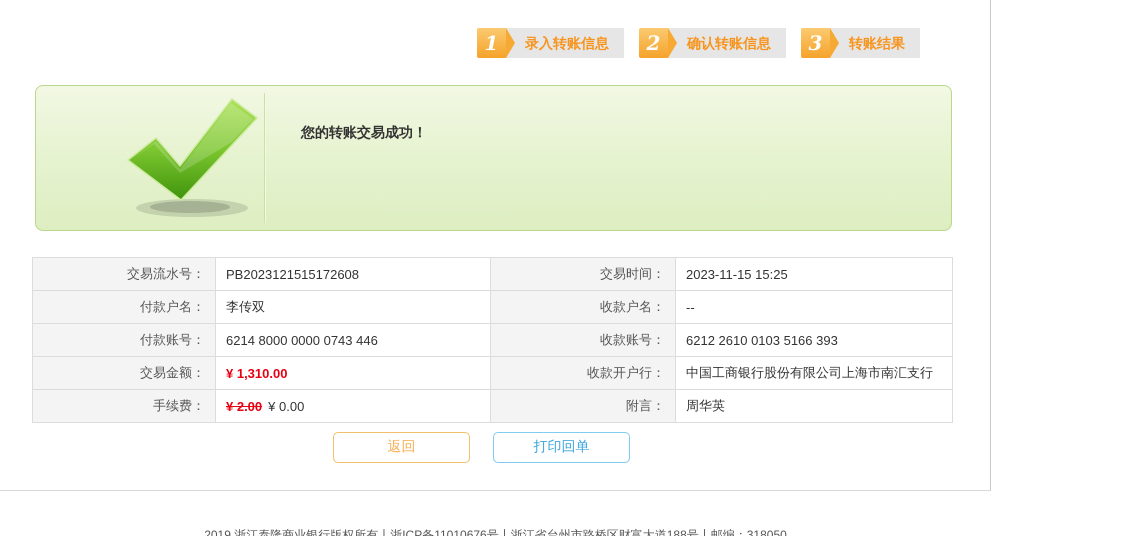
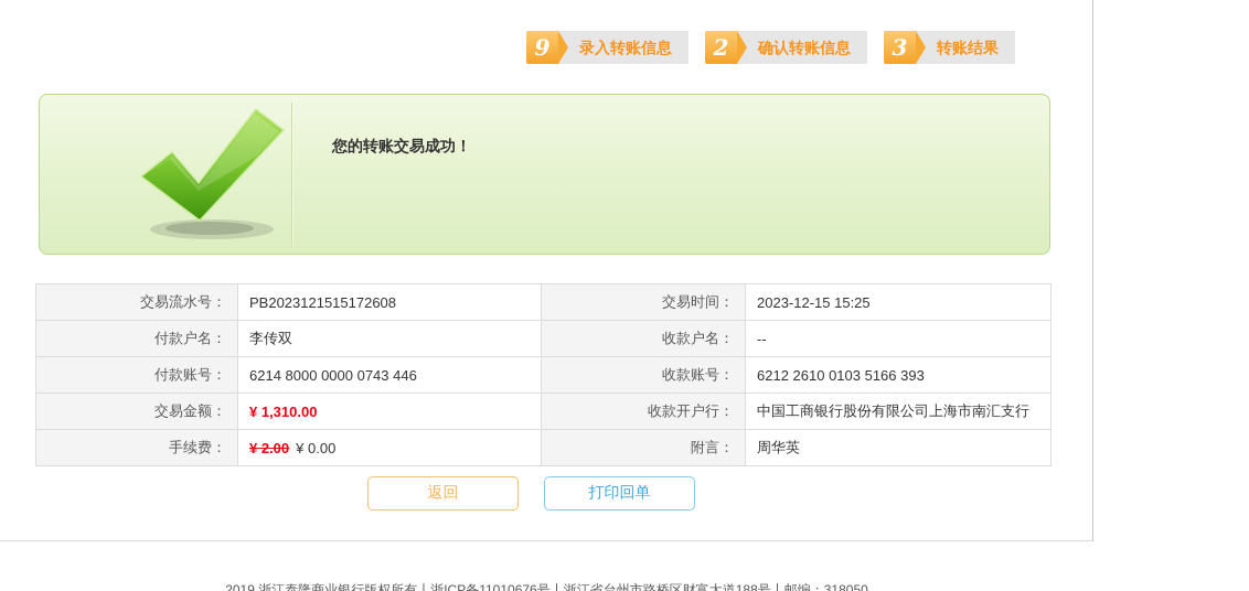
- 1
+ 9
  录入转账信息
  2
  确认转账信息
  3
  转账结果
  您的转账交易成功！
- 交易流水号：	PB2023121515172608	交易时间：	2023-11-15 15:25
+ 交易流水号：	PB2023121515172608	交易时间：	2023-12-15 15:25
  付款户名：	李传双	收款户名：	--
  付款账号：	6214 8000 0000 0743 446	收款账号：	6212 2610 0103 5166 393
  交易金额：	¥ 1,310.00	收款开户行：	中国工商银行股份有限公司上海市南汇支行
  手续费：	¥ 2.00 ¥ 0.00	附言：	周华英
  返回
  打印回单
  2019 浙江泰隆商业银行版权所有丨浙ICP备11010676号丨浙江省台州市路桥区财富大道188号丨邮编：318050
